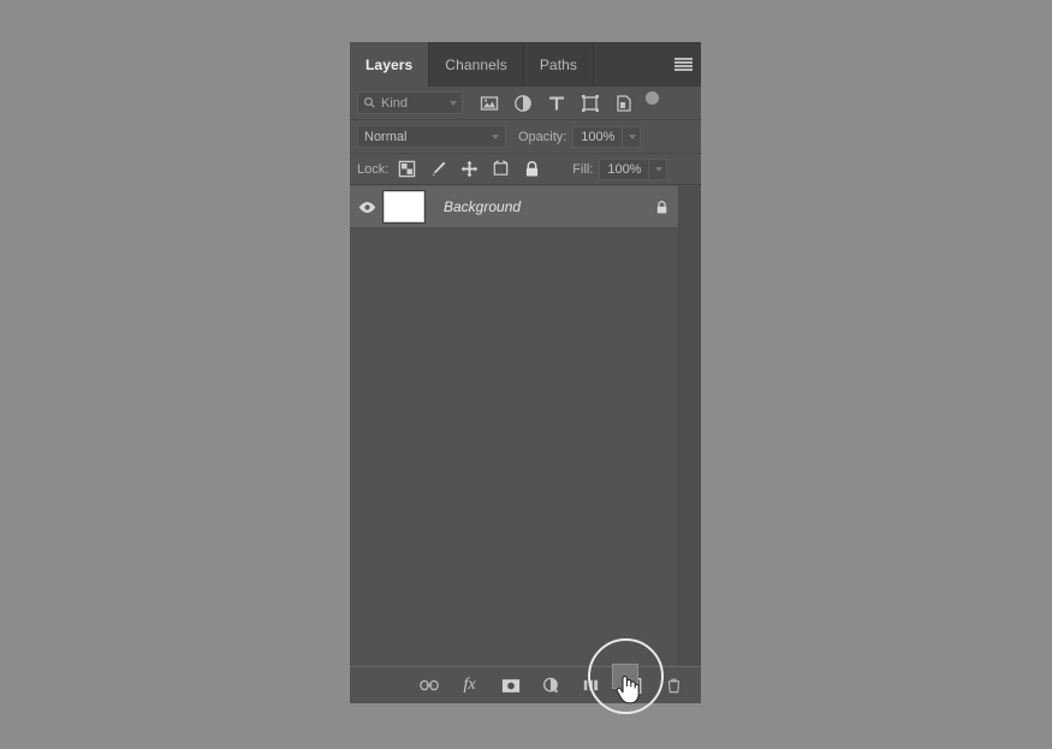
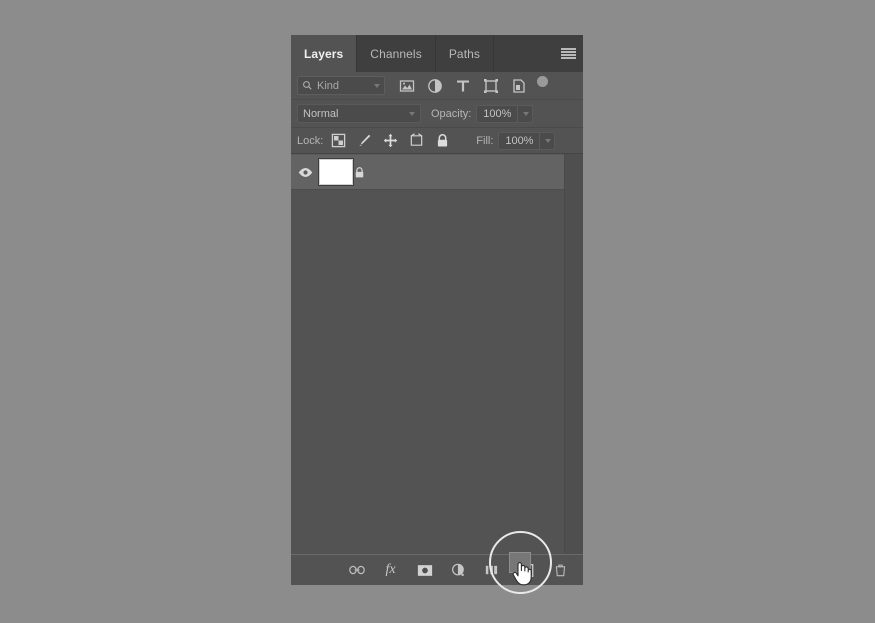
  Layers
  Channels
  Paths
  Kind
  Normal
  Opacity:
  100%
  Lock:
  Fill:
  100%
- Background
  fx
